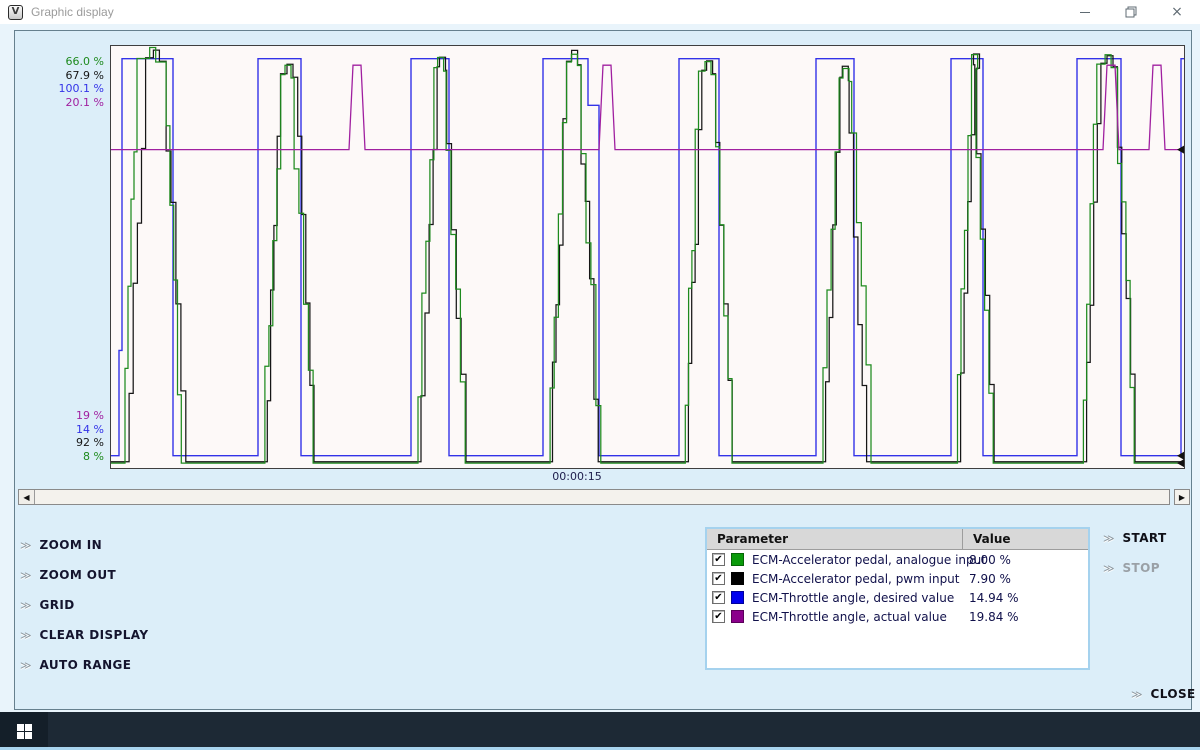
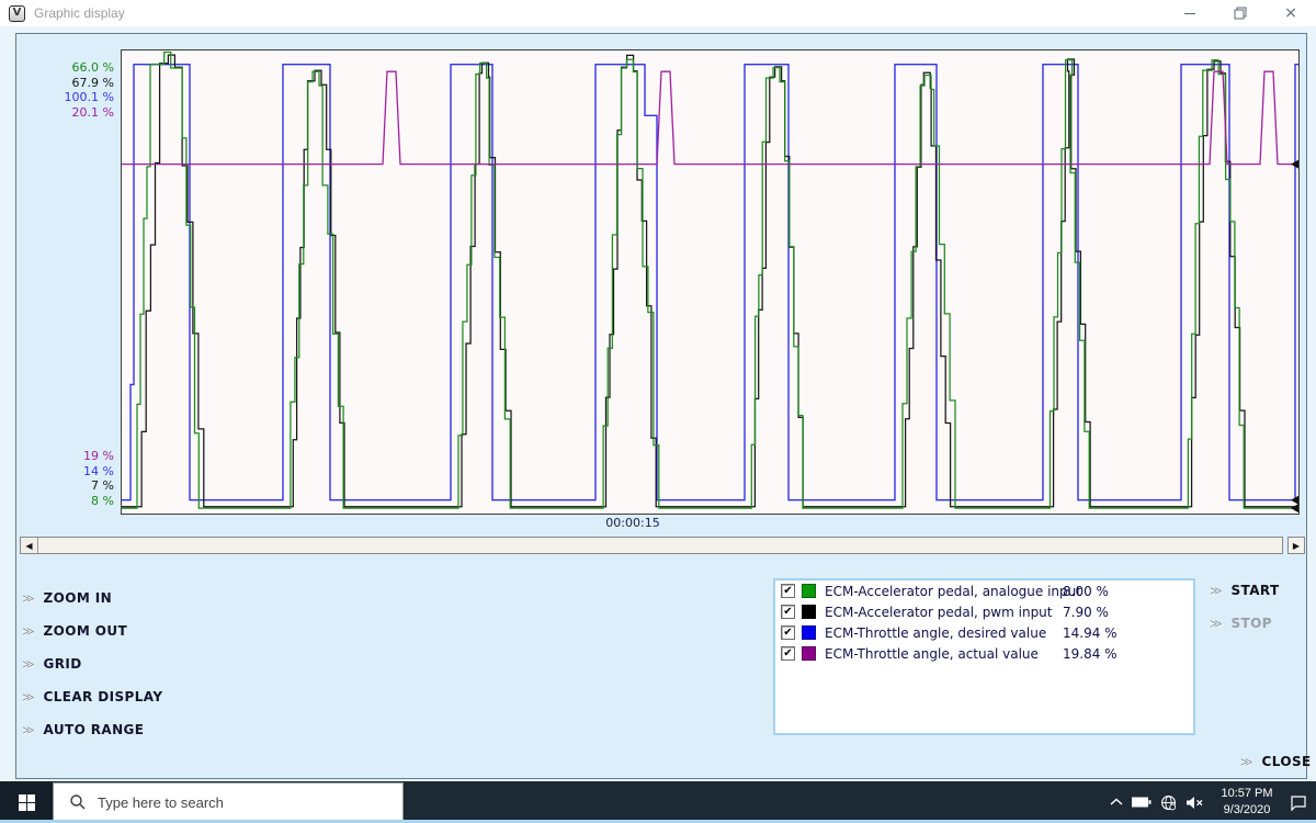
  V
  Graphic display
  ×
  66.0 %
  67.9 %
  100.1 %
  20.1 %
  19 %
  14 %
- 92 %
+ 7 %
  8 %
  00:00:15
  ◀
  ▶
  ≫
  ZOOM IN
  ≫
  ZOOM OUT
  ≫
  GRID
  ≫
  CLEAR DISPLAY
  ≫
  AUTO RANGE
- Parameter
- Value
  ✔
  ECM-Accelerator pedal, analogue input
  8.00 %
  ✔
  ECM-Accelerator pedal, pwm input
  7.90 %
  ✔
  ECM-Throttle angle, desired value
  14.94 %
  ✔
  ECM-Throttle angle, actual value
  19.84 %
  ≫
  START
  ≫
  STOP
  ≫
  CLOSE
+ Type here to search
+ 10:57 PM
+ 9/3/2020
